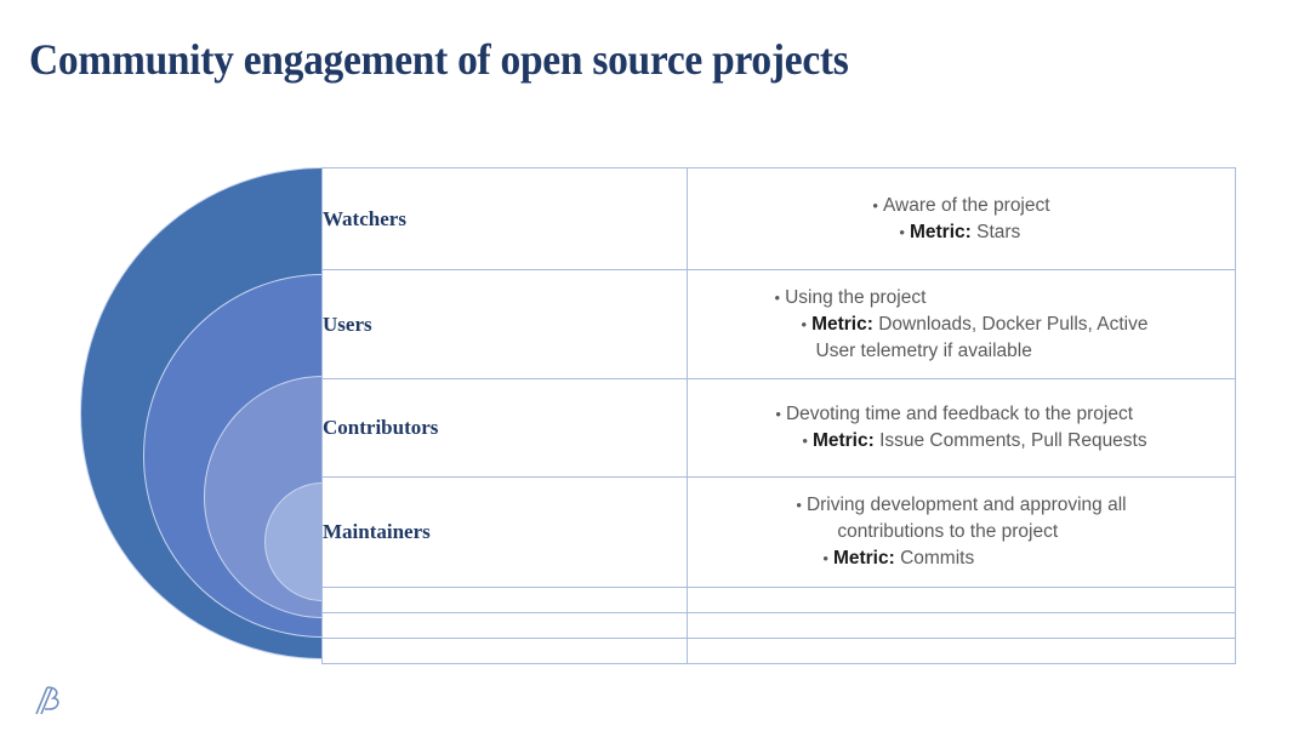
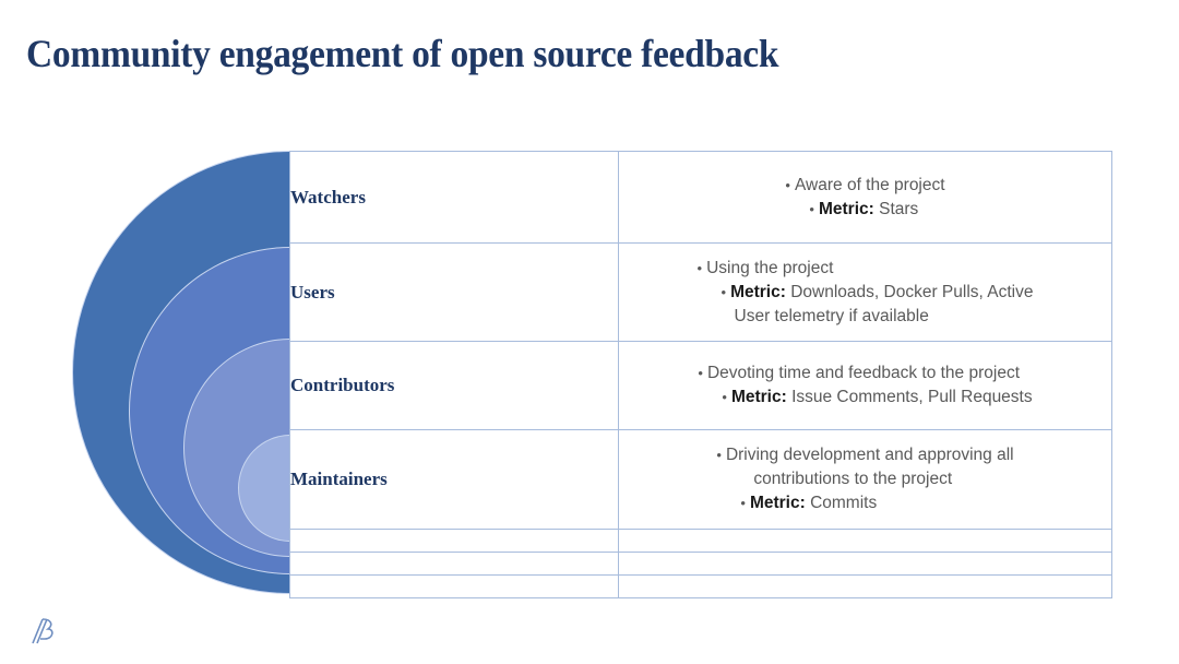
- Community engagement of open source projects
+ Community engagement of open source feedback
  Watchers	• Aware of the project • Metric: Stars
  Users	• Using the project • Metric: Downloads, Docker Pulls, Active User telemetry if available
  Contributors	• Devoting time and feedback to the project • Metric: Issue Comments, Pull Requests
  Maintainers	• Driving development and approving all contributions to the project • Metric: Commits
